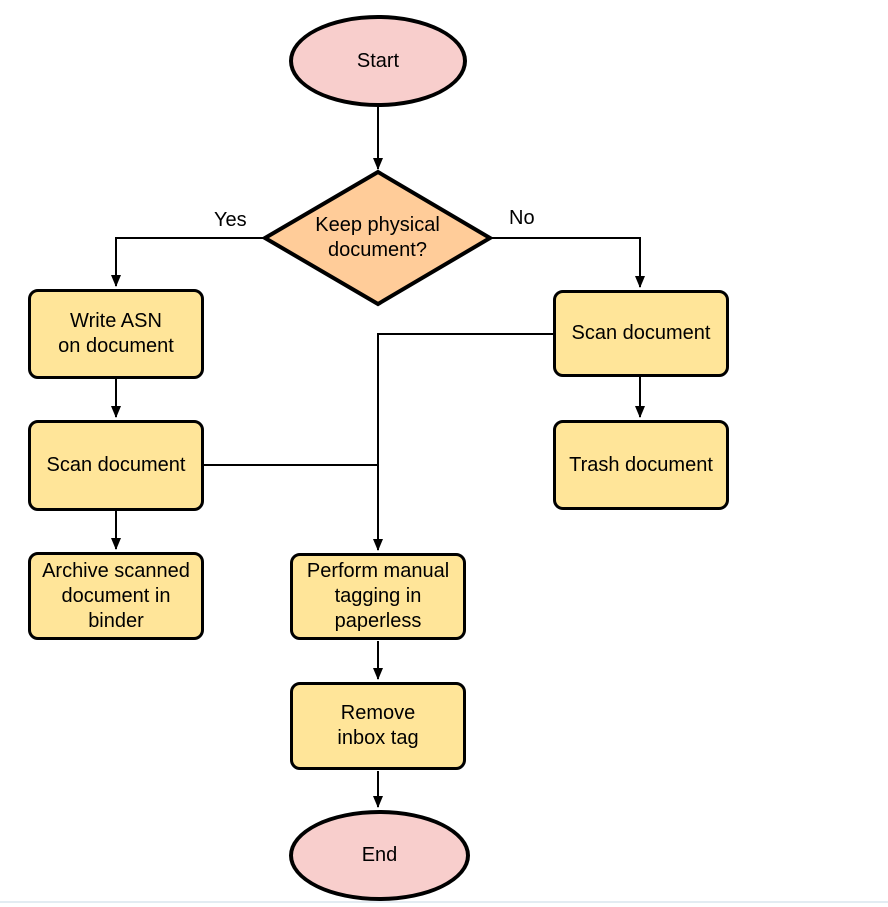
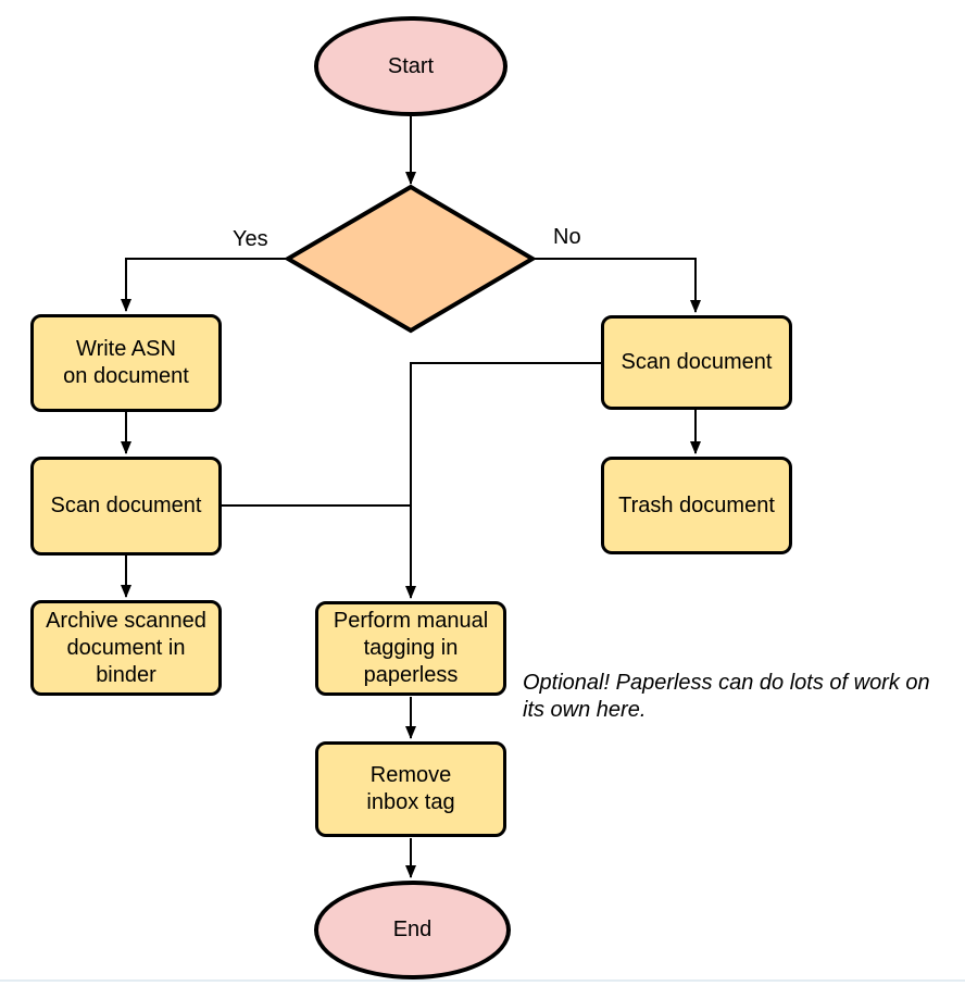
  Start
- Keep physical
- document?
  Yes
  No
  Write ASN
  on document
  Scan document
  Archive scanned
  document in
  binder
  Scan document
  Trash document
  Perform manual
  tagging in
  paperless
+ Optional! Paperless can do lots of work on
+ its own here.
  Remove
  inbox tag
  End
